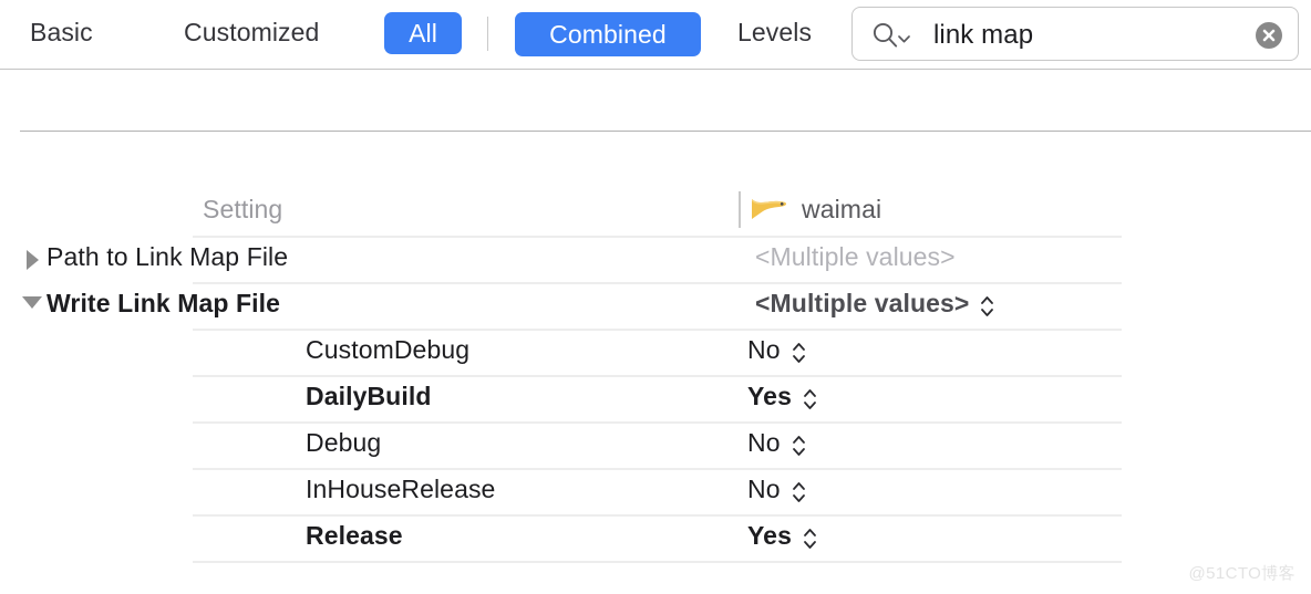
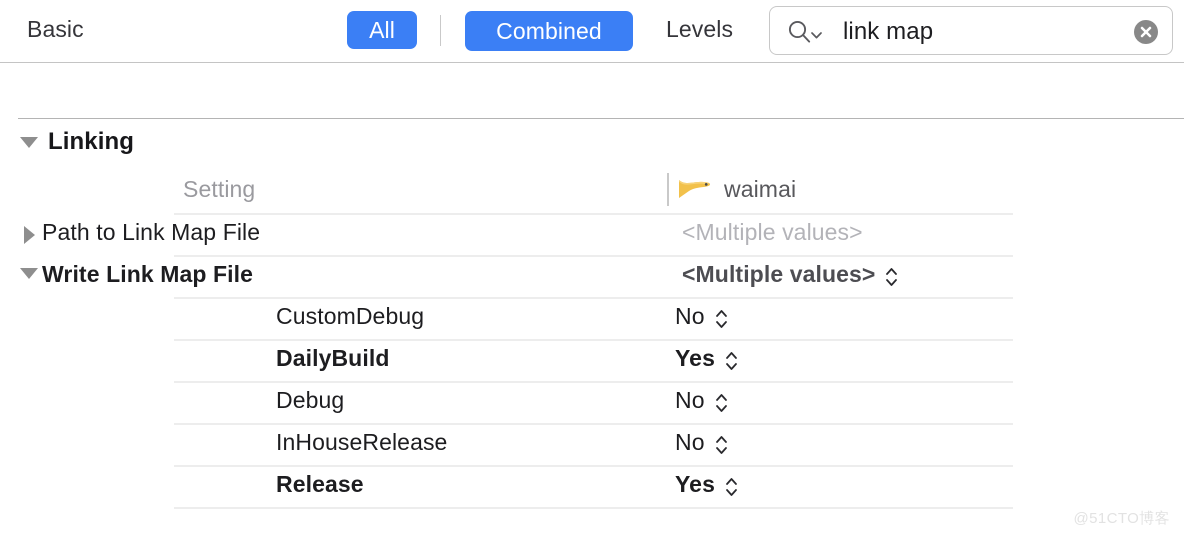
  Basic
- Customized
  All
  Combined
  Levels
  link map
+ Linking
  Setting
  waimai
  Path to Link Map File
  <Multiple values>
  Write Link Map File
  <Multiple values>
  CustomDebug
  No
  DailyBuild
  Yes
  Debug
  No
  InHouseRelease
  No
  Release
  Yes
  @51CTO博客
